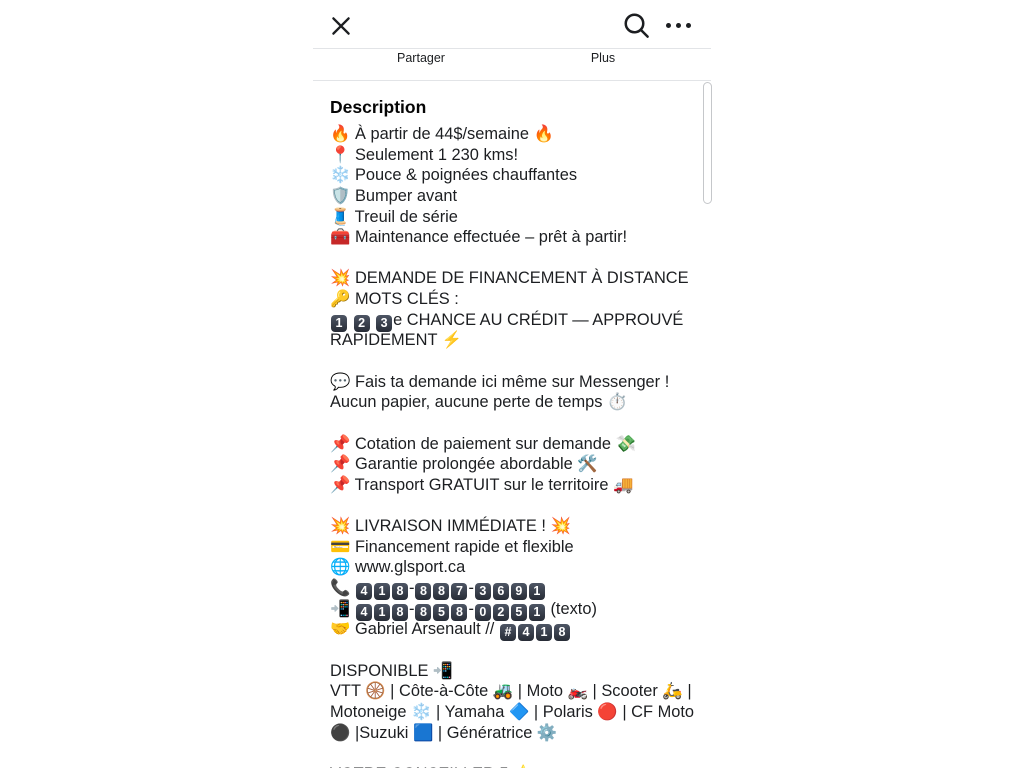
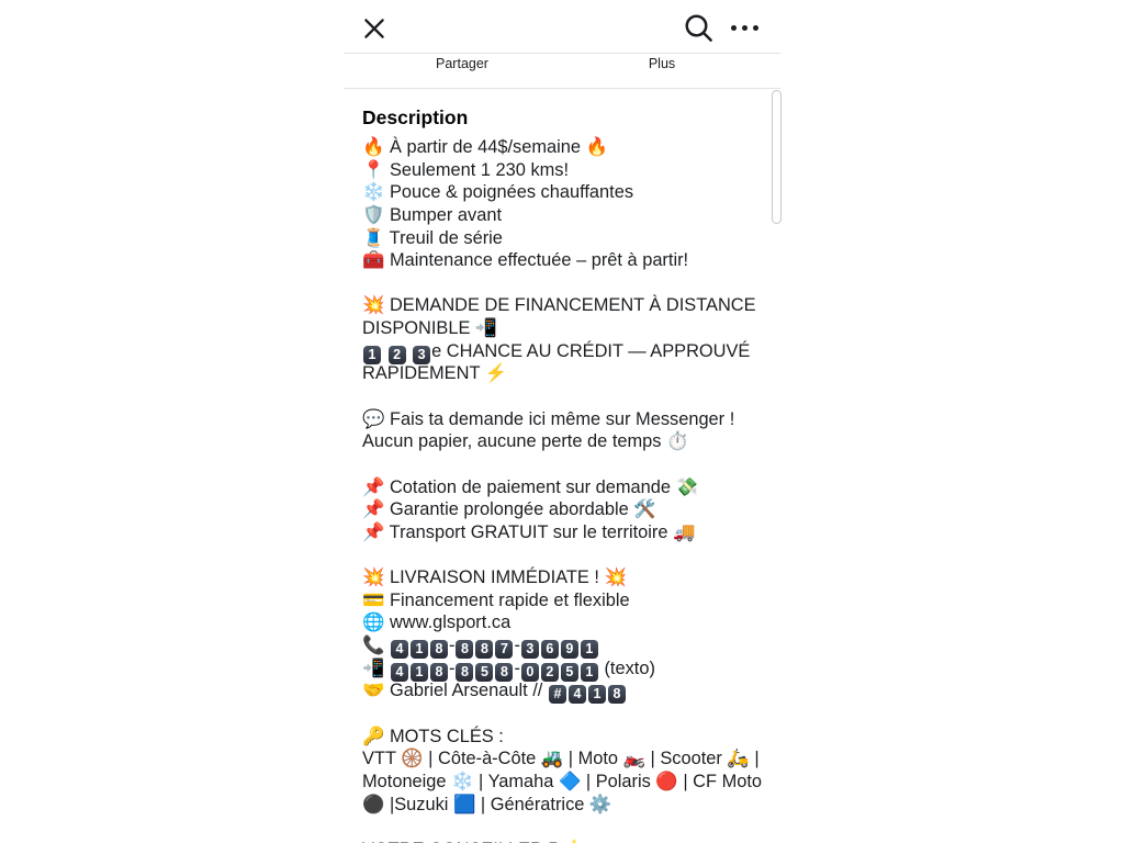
  Partager
  Plus
  Description
  🔥 À partir de 44$/semaine 🔥
  📍 Seulement 1 230 kms!
  ❄️ Pouce & poignées chauffantes
  🛡️ Bumper avant
  🧵 Treuil de série
  🧰 Maintenance effectuée – prêt à partir!
  💥 DEMANDE DE FINANCEMENT À DISTANCE
- 🔑 MOTS CLÉS :
+ DISPONIBLE 📲
  1 2 3 e CHANCE AU CRÉDIT — APPROUVÉ
  RAPIDEMENT ⚡
  💬 Fais ta demande ici même sur Messenger !
  Aucun papier, aucune perte de temps ⏱️
  📌 Cotation de paiement sur demande 💸
  📌 Garantie prolongée abordable 🛠️
  📌 Transport GRATUIT sur le territoire 🚚
  💥 LIVRAISON IMMÉDIATE ! 💥
  💳 Financement rapide et flexible
  🌐 www.glsport.ca
  📞 4 1 8 - 8 8 7 - 3 6 9 1
  📲 4 1 8 - 8 5 8 - 0 2 5 1 (texto)
  🤝 Gabriel Arsenault // # 4 1 8
- DISPONIBLE 📲
+ 🔑 MOTS CLÉS :
  VTT 🛞 | Côte-à-Côte 🚜 | Moto 🏍️ | Scooter 🛵 |
  Motoneige ❄️ | Yamaha 🔷 | Polaris 🔴 | CF Moto
  ⚫ |Suzuki 🟦 | Génératrice ⚙️
